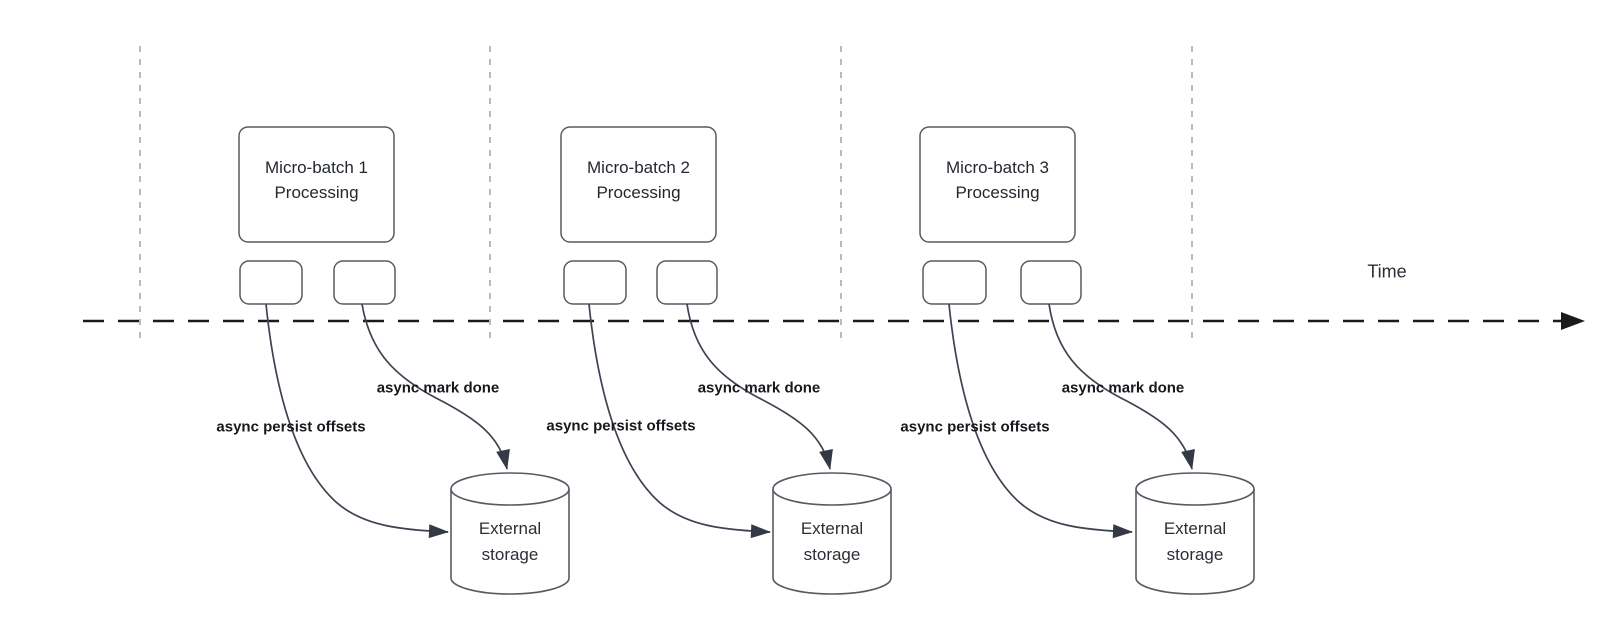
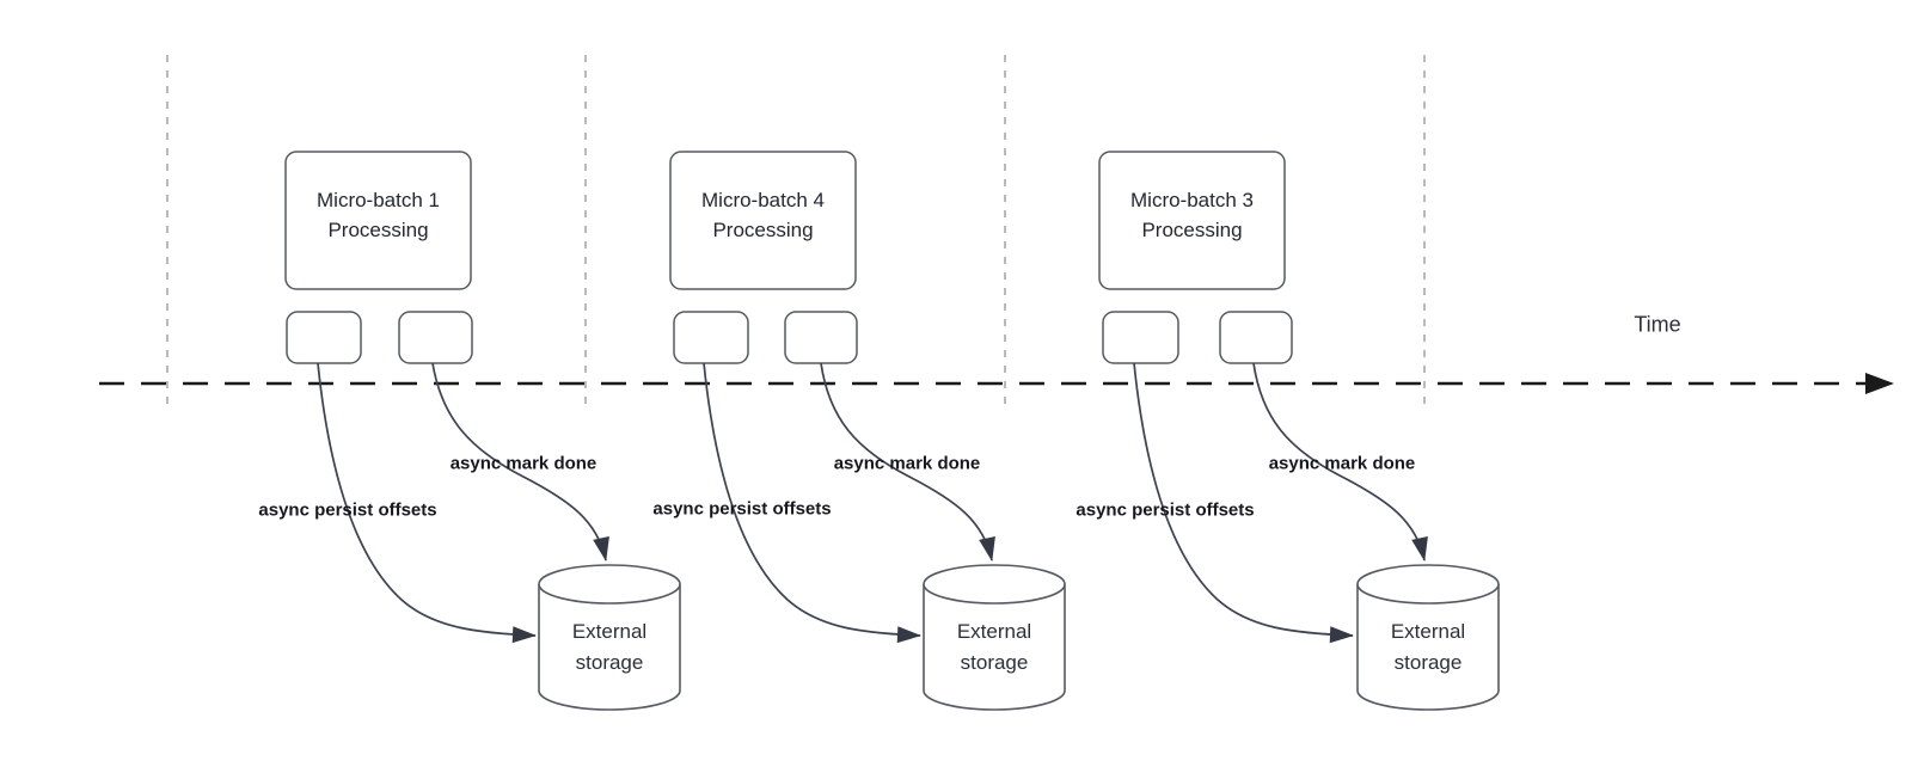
  Micro-batch 1
  Processing
  async persist offsets
  async mark done
  External
  storage
- Micro-batch 2
+ Micro-batch 4
  Processing
  async persist offsets
  async mark done
  External
  storage
  Micro-batch 3
  Processing
  async persist offsets
  async mark done
  External
  storage
  Time
